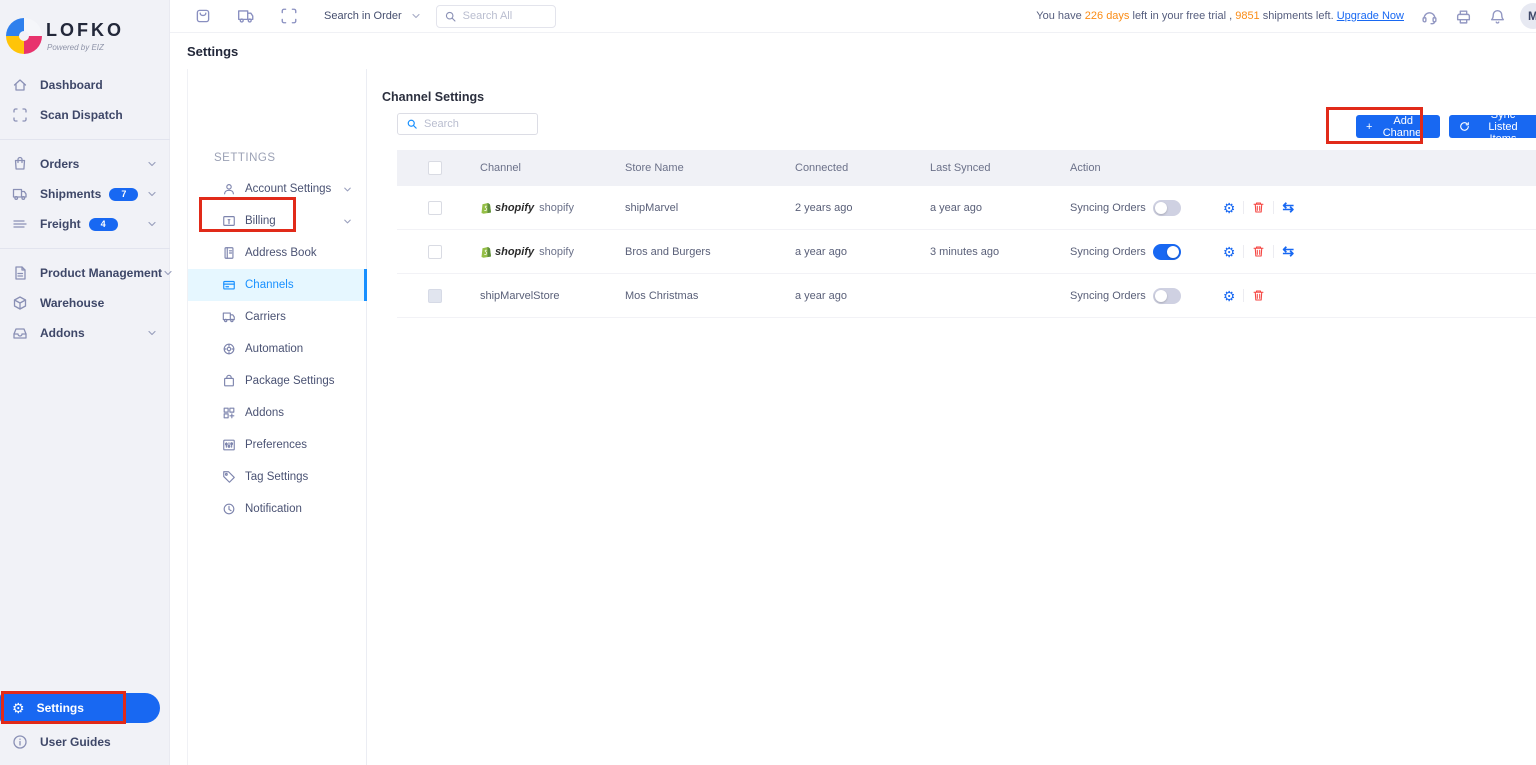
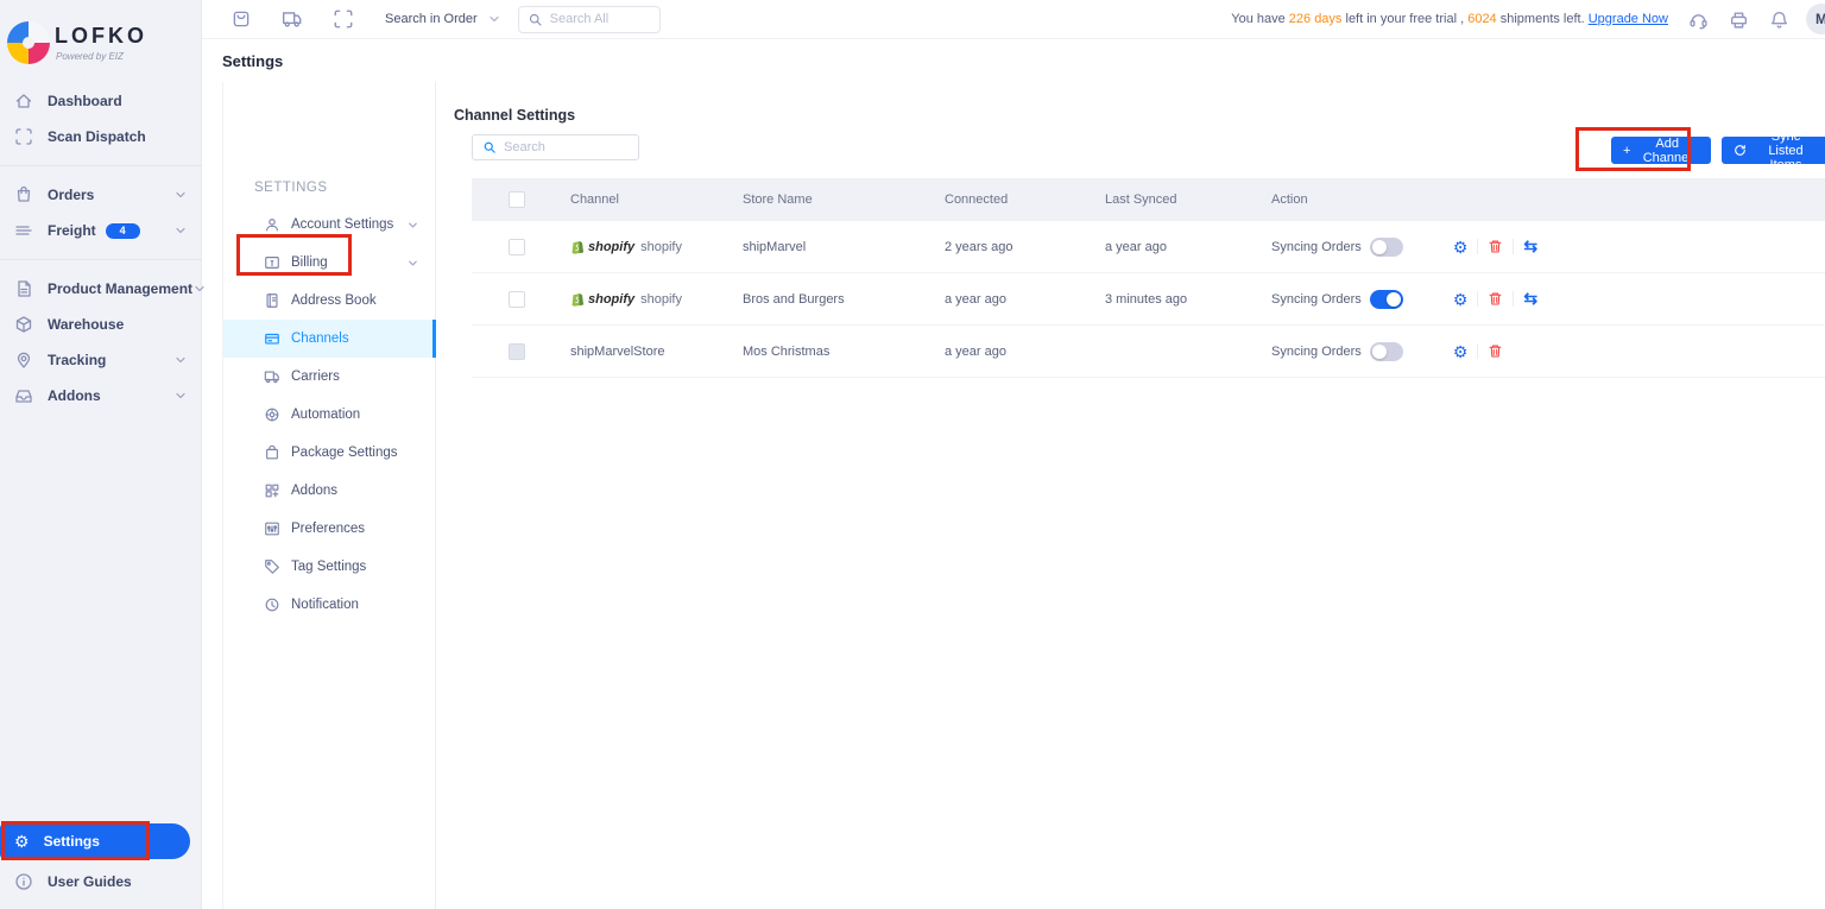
  LOFKO
  Powered by EIZ
  Dashboard
  Scan Dispatch
  Orders
- Shipments
- 7
  Freight
  4
  Product Management
  Warehouse
+ Tracking
  Addons
  ⚙
  Settings
  User Guides
  Search in Order
  Search All
- You have 226 days left in your free trial , 9851 shipments left. Upgrade Now
+ You have 226 days left in your free trial , 6024 shipments left. Upgrade Now
  M
  Settings
  SETTINGS
  Account Settings
  Billing
  Address Book
  Channels
  Carriers
  Automation
  Package Settings
  Addons
  Preferences
  Tag Settings
  Notification
  Channel Settings
  Search
  +
  Add Channel
  Sync Listed Items
  Channel
  Store Name
  Connected
  Last Synced
  Action
  shopify
  shopify
  shipMarvel
  2 years ago
  a year ago
  Syncing Orders
  ⚙
  ⇆
  shopify
  shopify
  Bros and Burgers
  a year ago
  3 minutes ago
  Syncing Orders
  ⚙
  ⇆
  shipMarvelStore
  Mos Christmas
  a year ago
  Syncing Orders
  ⚙
